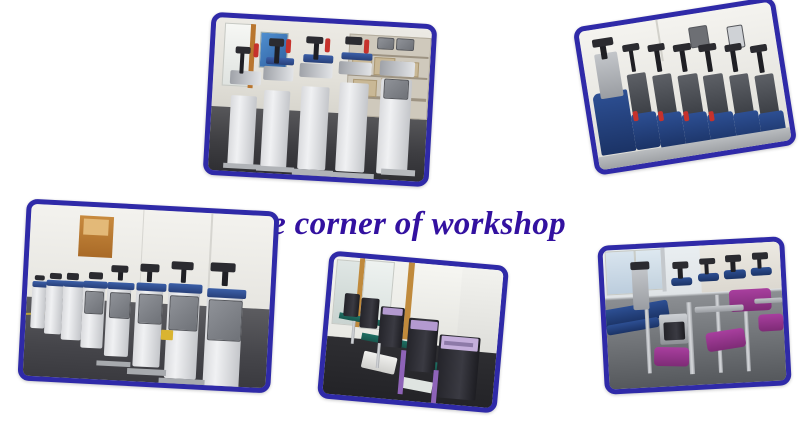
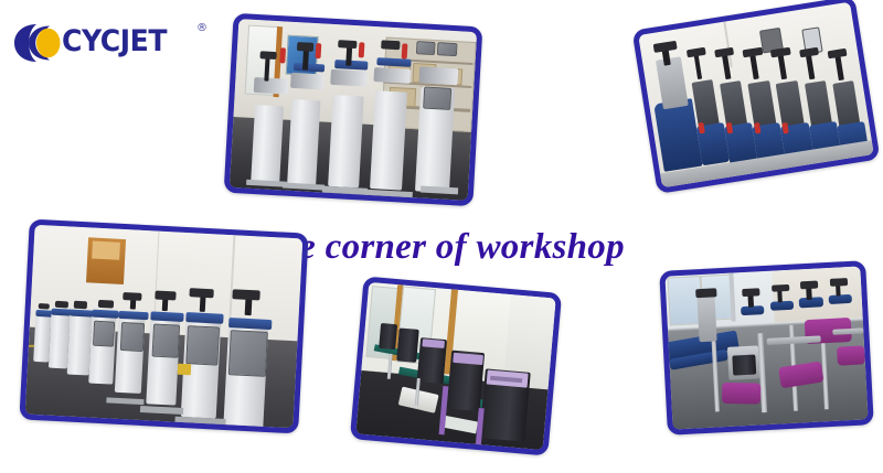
+ CYCJET
+ ®
  corner of workshop
